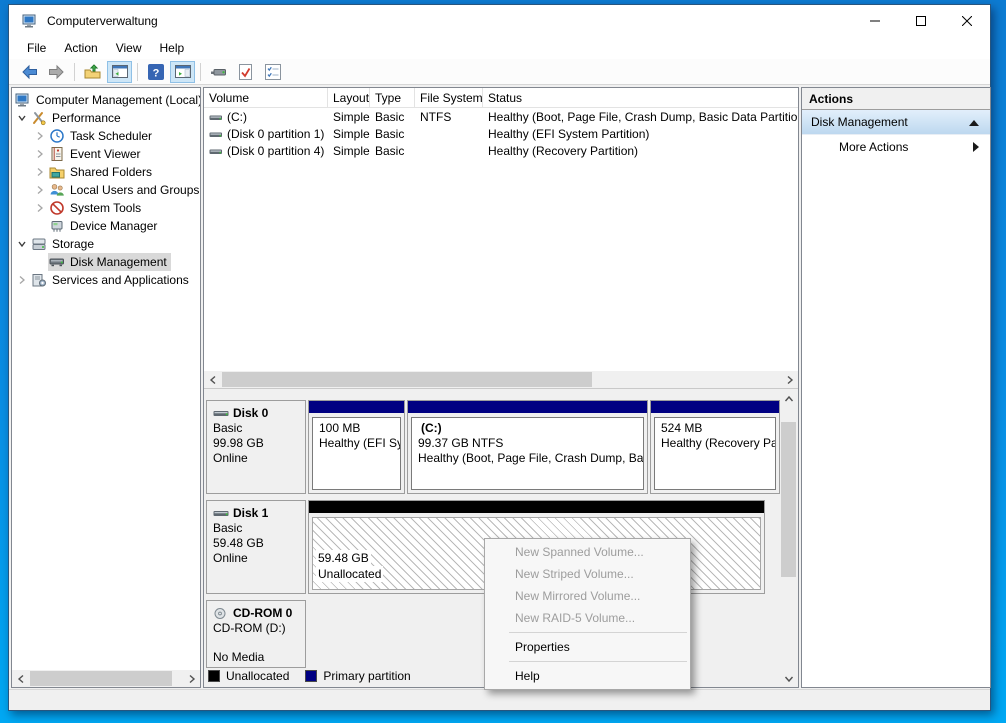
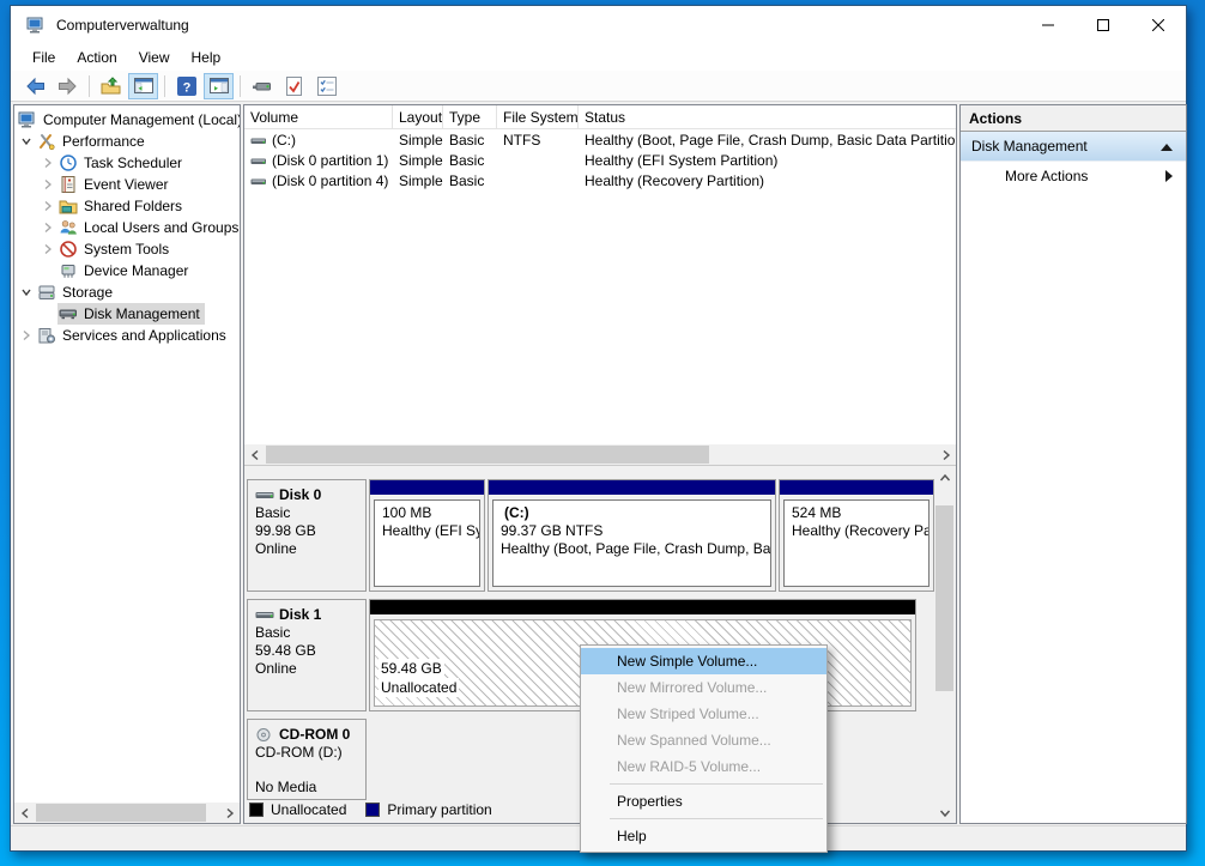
  Computerverwaltung
  File
  Action
  View
  Help
  ?
  Computer Management (Local
  Performance
  Task Scheduler
  Event Viewer
  Shared Folders
  Local Users and Groups
  System Tools
  Device Manager
  Storage
  Disk Management
  Services and Applications
  Volume
  Layout
  Type
  File System
  Status
  (C:)
  Simple
  Basic
  NTFS
  Healthy (Boot, Page File, Crash Dump, Basic Data Partitio
  (Disk 0 partition 1)
  Simple
  Basic
  Healthy (EFI System Partition)
  (Disk 0 partition 4)
  Simple
  Basic
  Healthy (Recovery Partition)
  Disk 0
  Basic
  99.98 GB
  Online
  100 MB
  Healthy (EFI S
  (C:)
  99.37 GB NTFS
  Healthy (Boot, Page File, Crash Dump, Ba
  524 MB
  Healthy (Recovery Pa
  Disk 1
  Basic
  59.48 GB
  Online
  59.48 GB
  Unallocated
  CD-ROM 0
  CD-ROM (D:)
  No Media
  Unallocated
  Primary partition
  Actions
  Disk Management
  More Actions
+ New Simple Volume...
- New Spanned Volume...
+ New Mirrored Volume...
  New Striped Volume...
- New Mirrored Volume...
+ New Spanned Volume...
  New RAID-5 Volume...
  Properties
  Help
